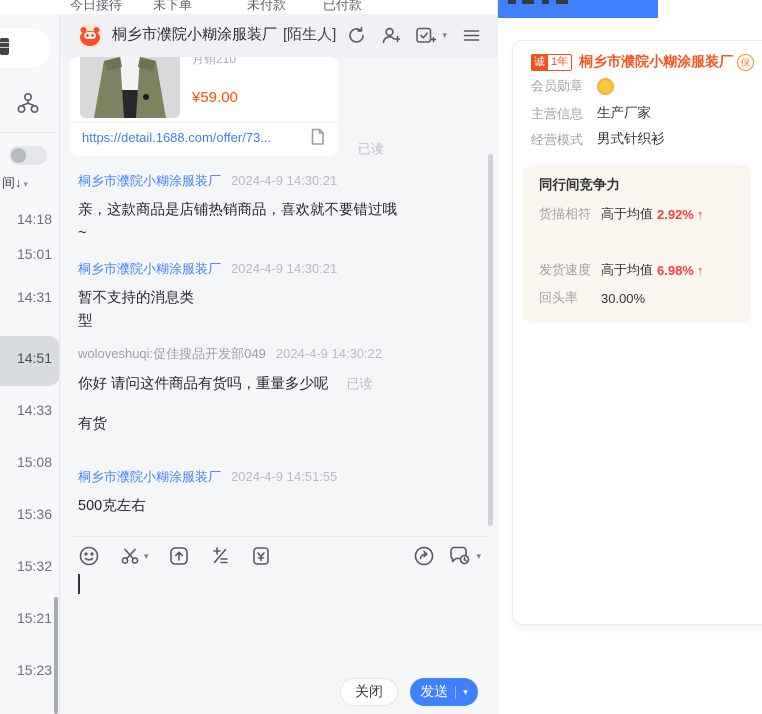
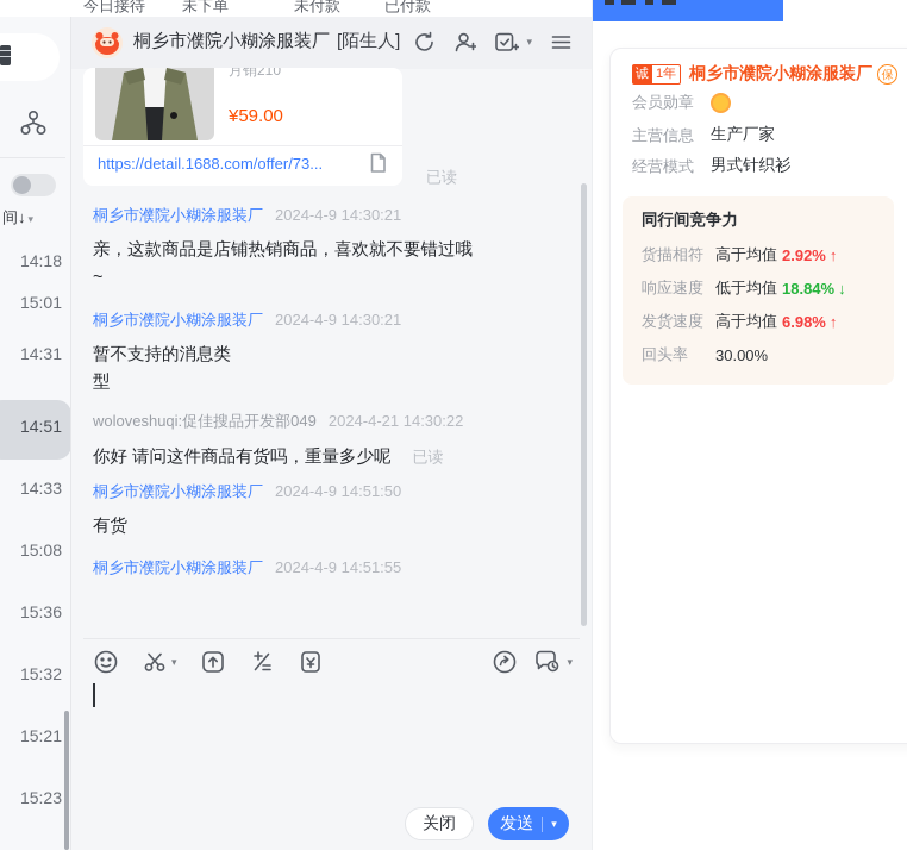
  今日接待
  未下单
  未付款
  已付款
  间↓ ▾
  14:18
  15:01
  14:31
  14:51
  14:33
  15:08
  15:36
  15:32
  15:21
  15:23
  桐乡市濮院小糊涂服装厂 [陌生人]
  ▾
  月销210
  ¥59.00
  https://detail.1688.com/offer/73...
  已读
  桐乡市濮院小糊涂服装厂 2024-4-9 14:30:21
  亲，这款商品是店铺热销商品，喜欢就不要错过哦
  ~
  桐乡市濮院小糊涂服装厂 2024-4-9 14:30:21
  暂不支持的消息类
  型
- woloveshuqi:促佳搜品开发部049 2024-4-9 14:30:22
+ woloveshuqi:促佳搜品开发部049 2024-4-21 14:30:22
  你好 请问这件商品有货吗，重量多少呢 已读
+ 桐乡市濮院小糊涂服装厂 2024-4-9 14:51:50
  有货
  桐乡市濮院小糊涂服装厂 2024-4-9 14:51:55
- 500克左右
  ▾
  ▾
  关闭
  发送
  ▾
  诚
  1年
  桐乡市濮院小糊涂服装厂
  保
  会员勋章
  主营信息
  生产厂家
  经营模式
  男式针织衫
  同行间竞争力
  货描相符
  高于均值
  2.92%
  ↑
+ 响应速度
+ 低于均值
+ 18.84%
+ ↓
  发货速度
  高于均值
  6.98%
  ↑
  回头率
  30.00%
